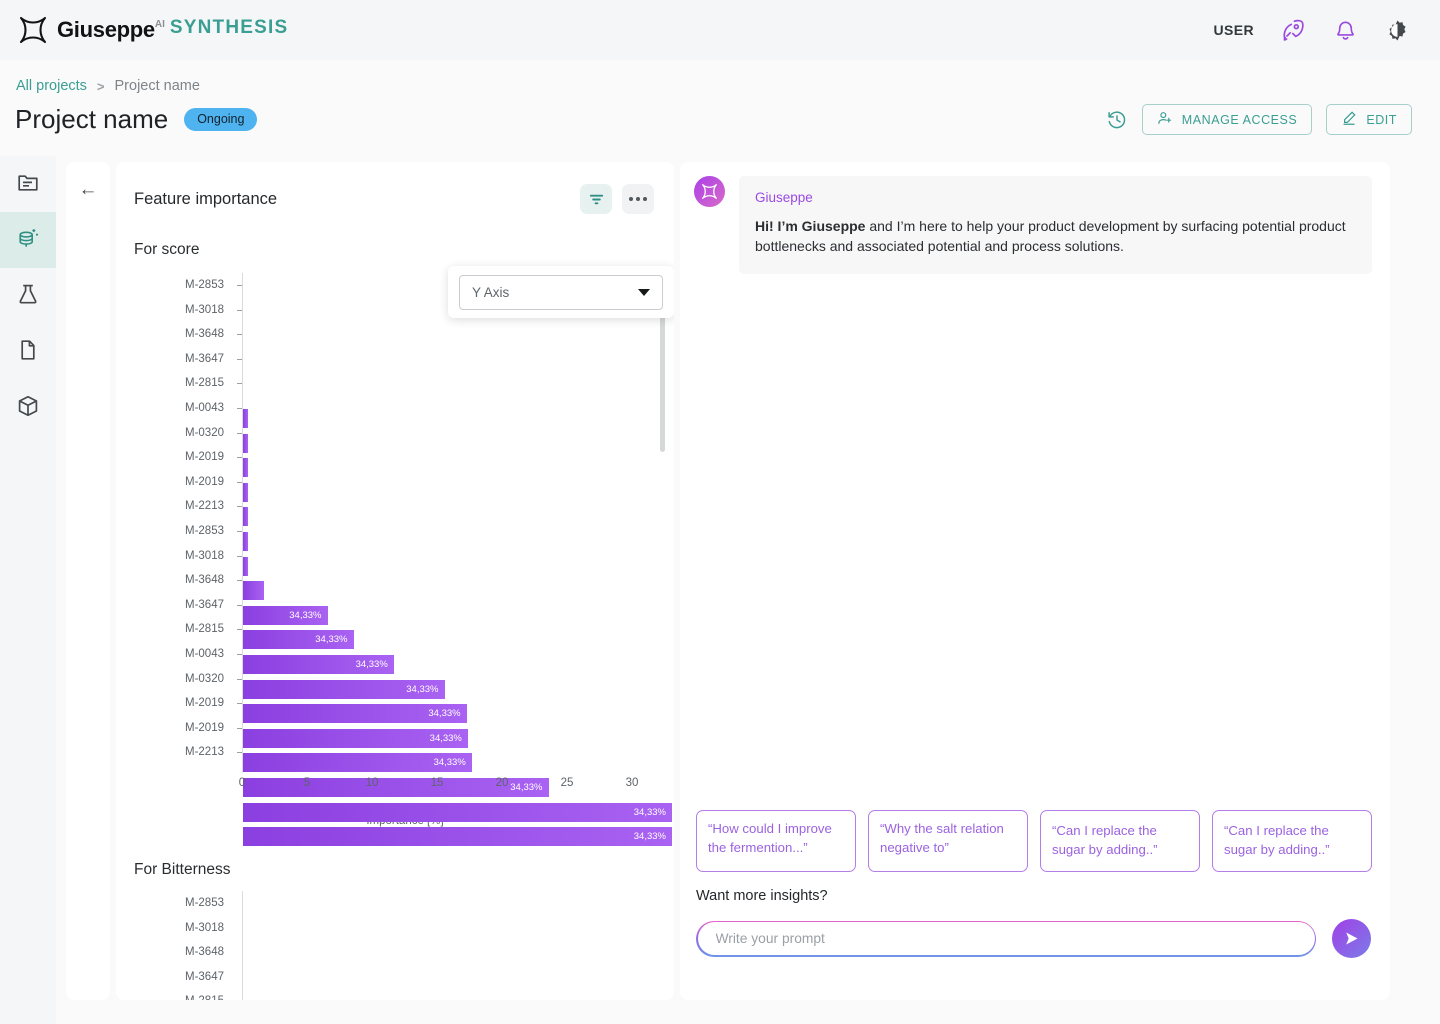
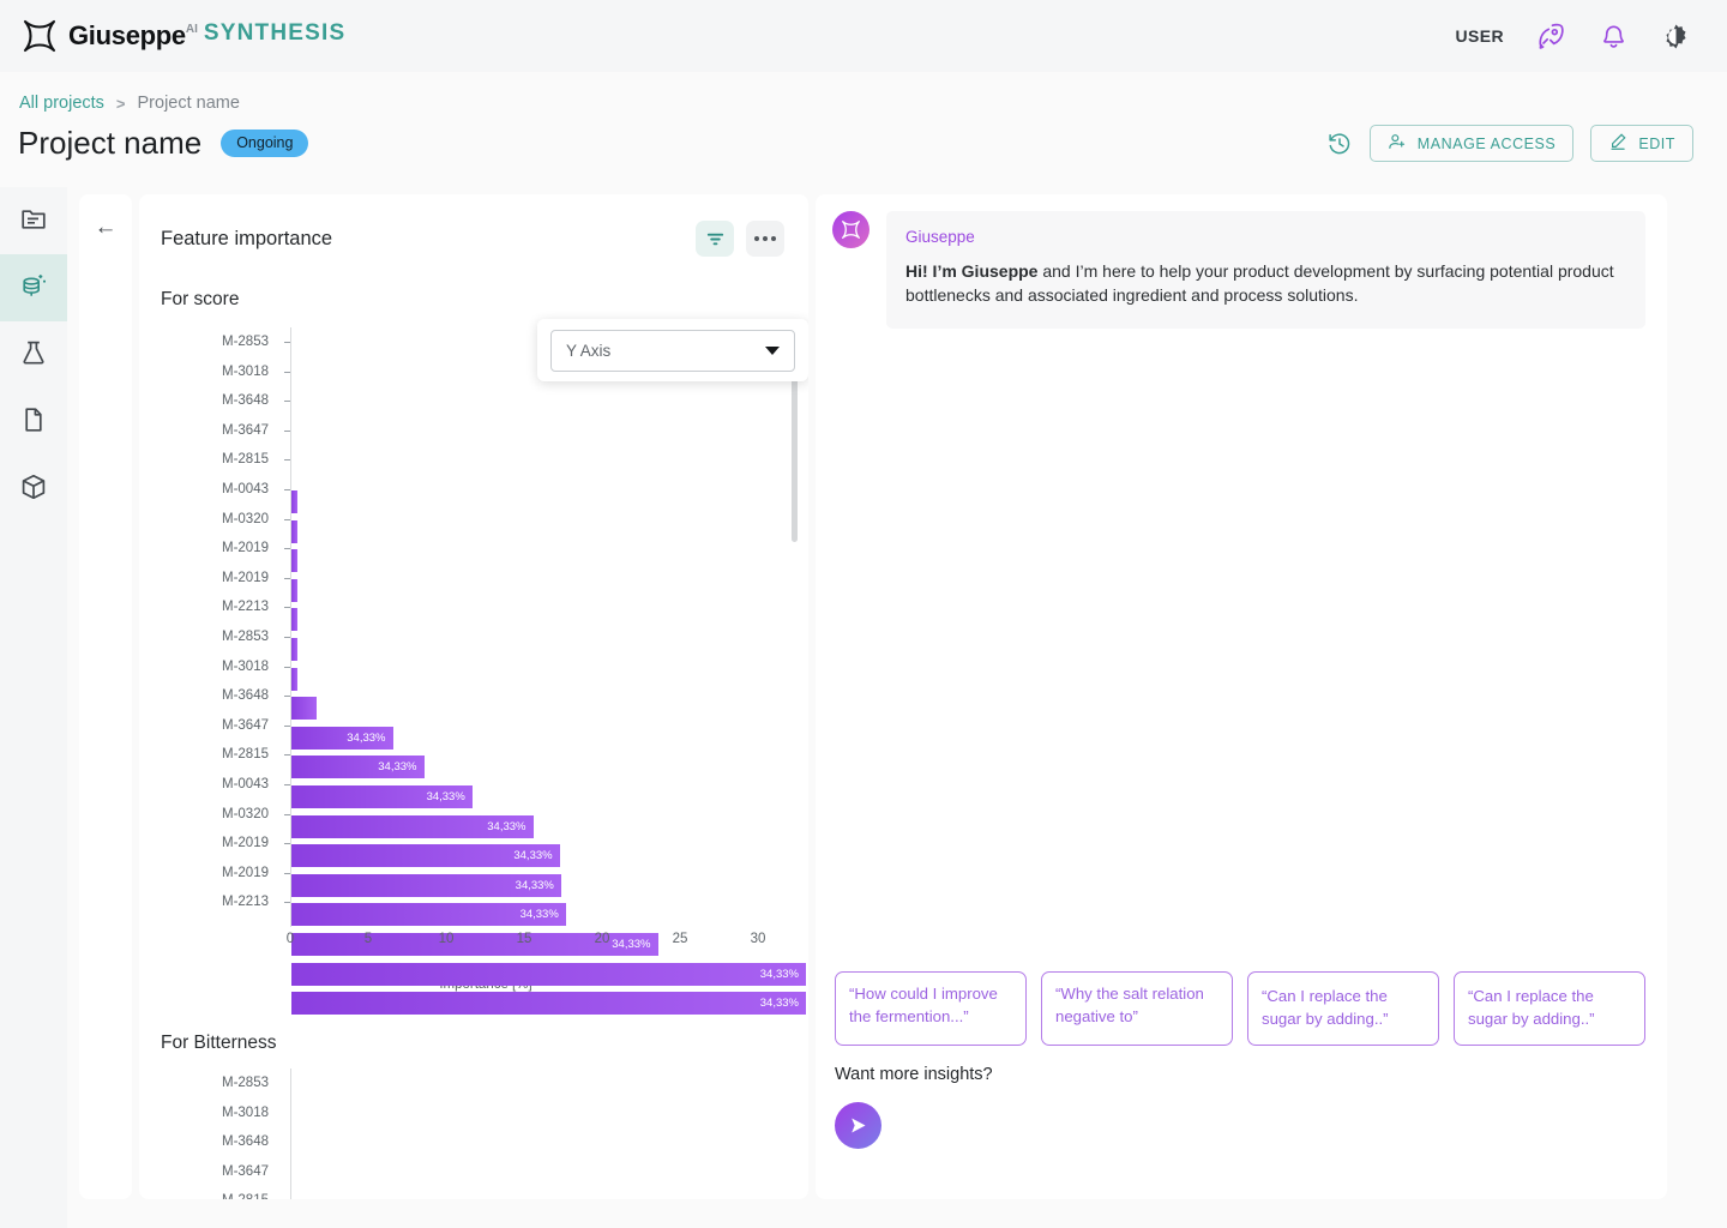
  Giuseppe
  AI
  SYNTHESIS
  USER
  All projects
  >
  Project name
  Project name
  Ongoing
  MANAGE ACCESS
  EDIT
  ←
  Feature importance
  Y Axis
  For score
  M-2853
  M-3018
  M-3648
  M-3647
  M-2815
  M-0043
  M-0320
  M-2019
  M-2019
  M-2213
  M-2853
  M-3018
  M-3648
  M-3647
  M-2815
  M-0043
  M-0320
  M-2019
  M-2019
  M-2213
  34,33%
  34,33%
  34,33%
  34,33%
  34,33%
  34,33%
  34,33%
  34,33%
  34,33%
  34,33%
  0
  5
  10
  15
  20
  25
  30
  For Bitterness
  M-2853
  M-3018
  M-3648
  M-3647
  Giuseppe
- Hi! I’m Giuseppe and I’m here to help your product development by surfacing potential product bottlenecks and associated potential and process solutions.
+ Hi! I’m Giuseppe and I’m here to help your product development by surfacing potential product bottlenecks and associated ingredient and process solutions.
  “How could I improve the fermention...”
  “Why the salt relation negative to”
  “Can I replace the sugar by adding..”
  “Can I replace the sugar by adding..”
  Want more insights?
- Write your prompt
